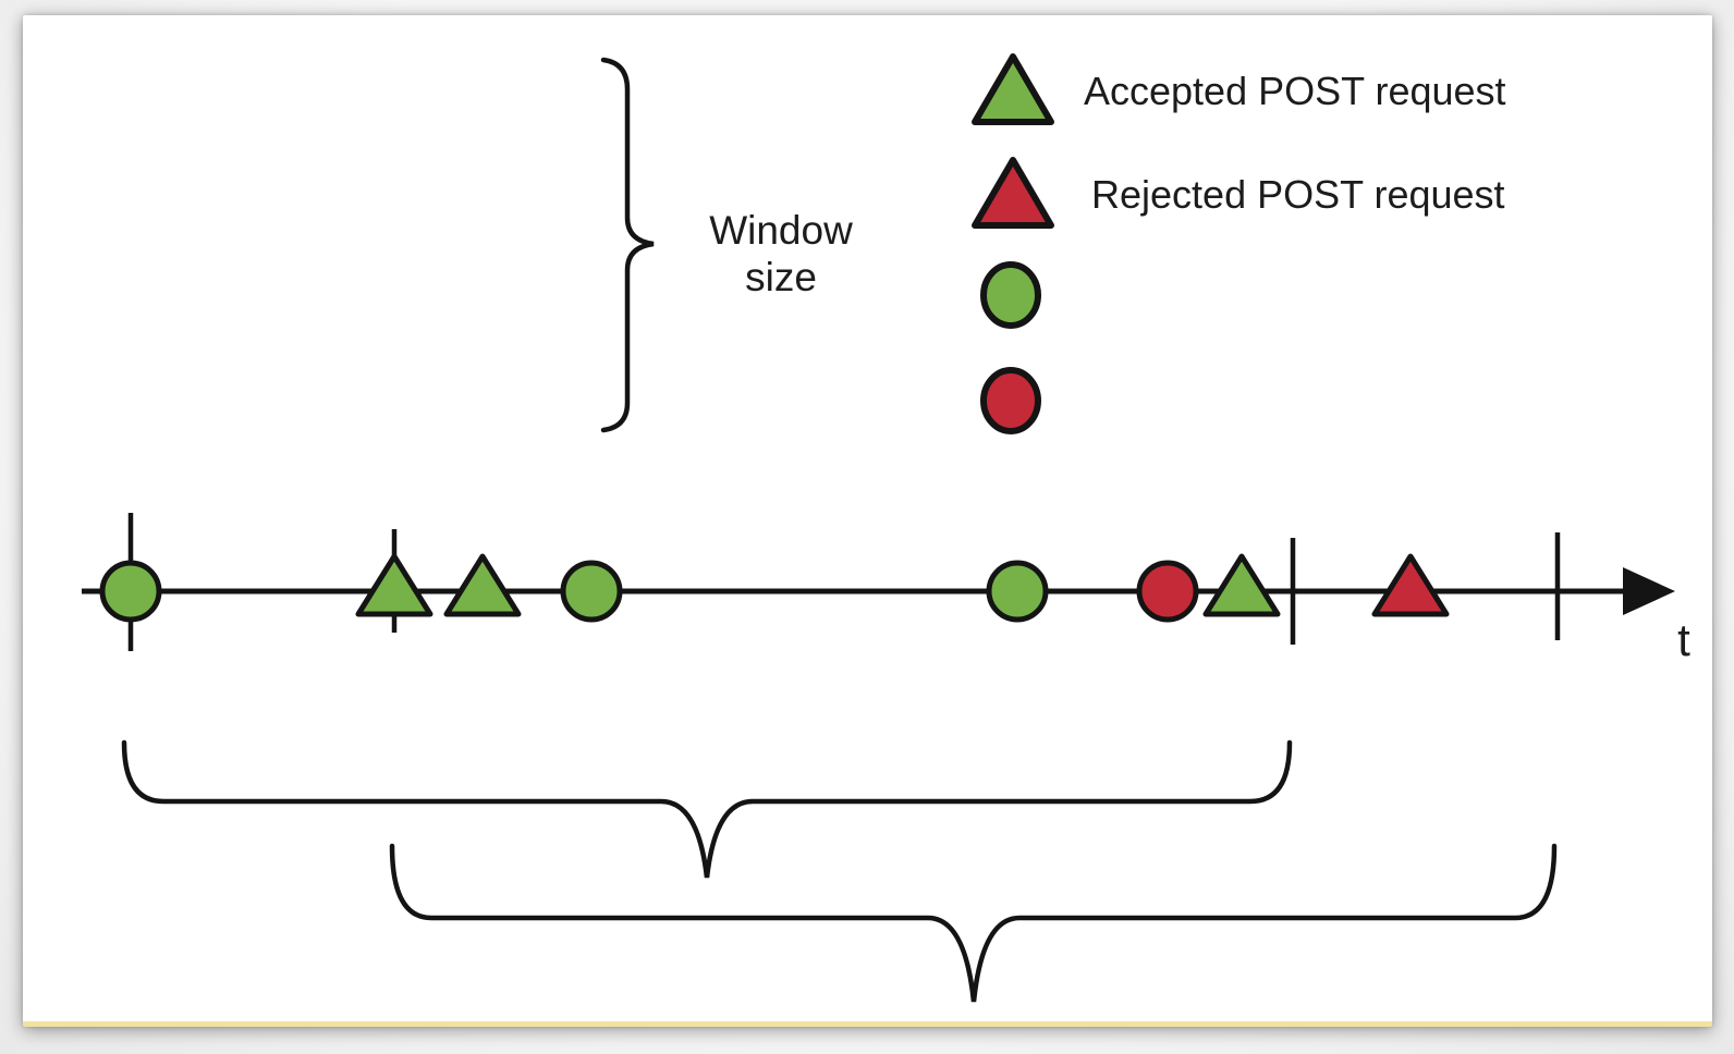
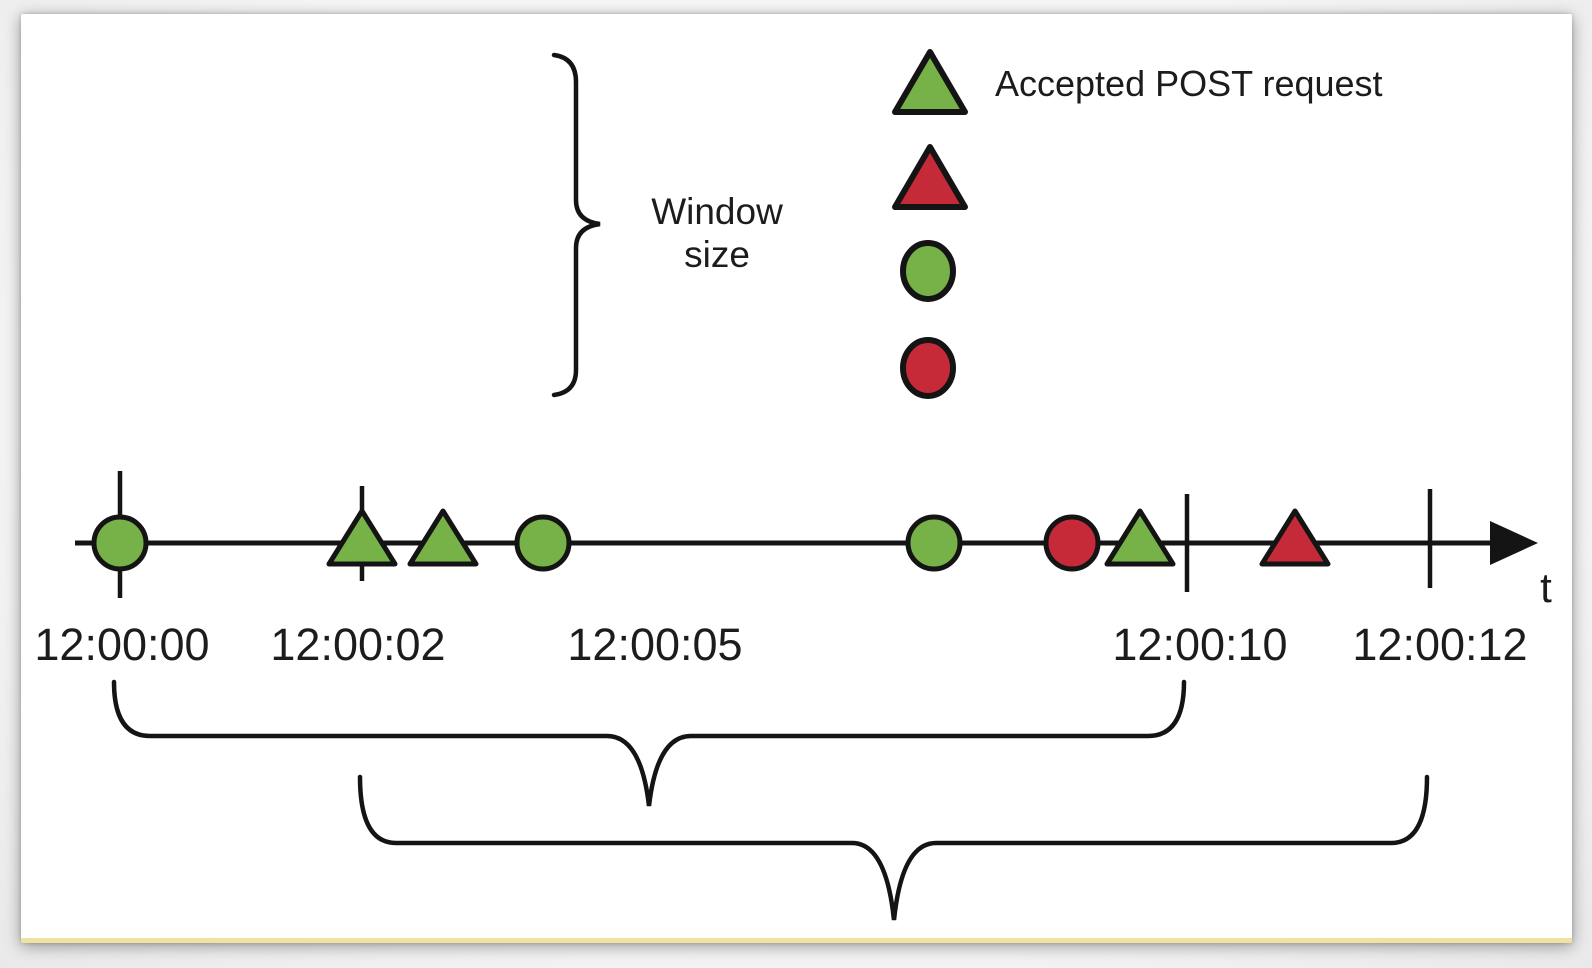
  Window
  size
  Accepted POST request
- Rejected POST request
  t
+ 12:00:00
+ 12:00:02
+ 12:00:05
+ 12:00:10
+ 12:00:12
